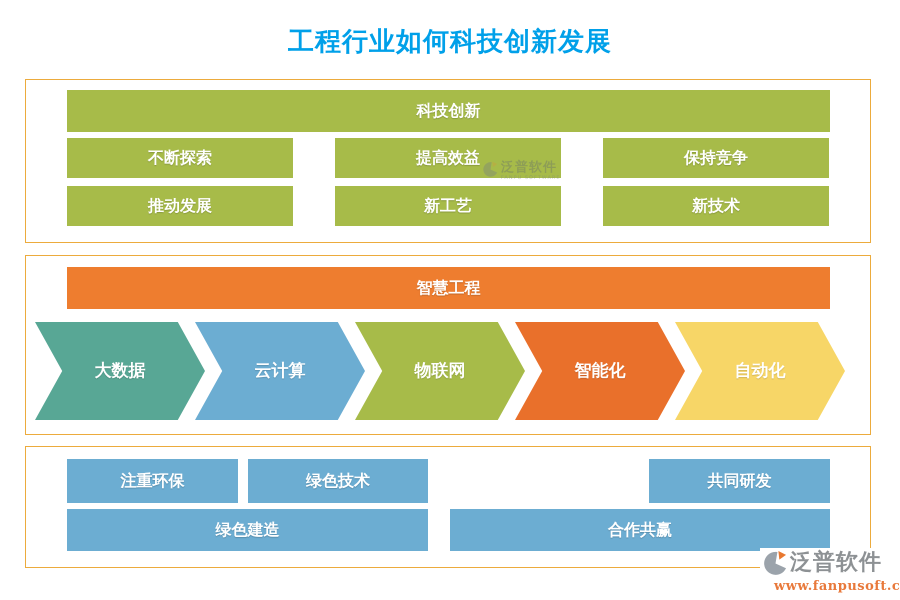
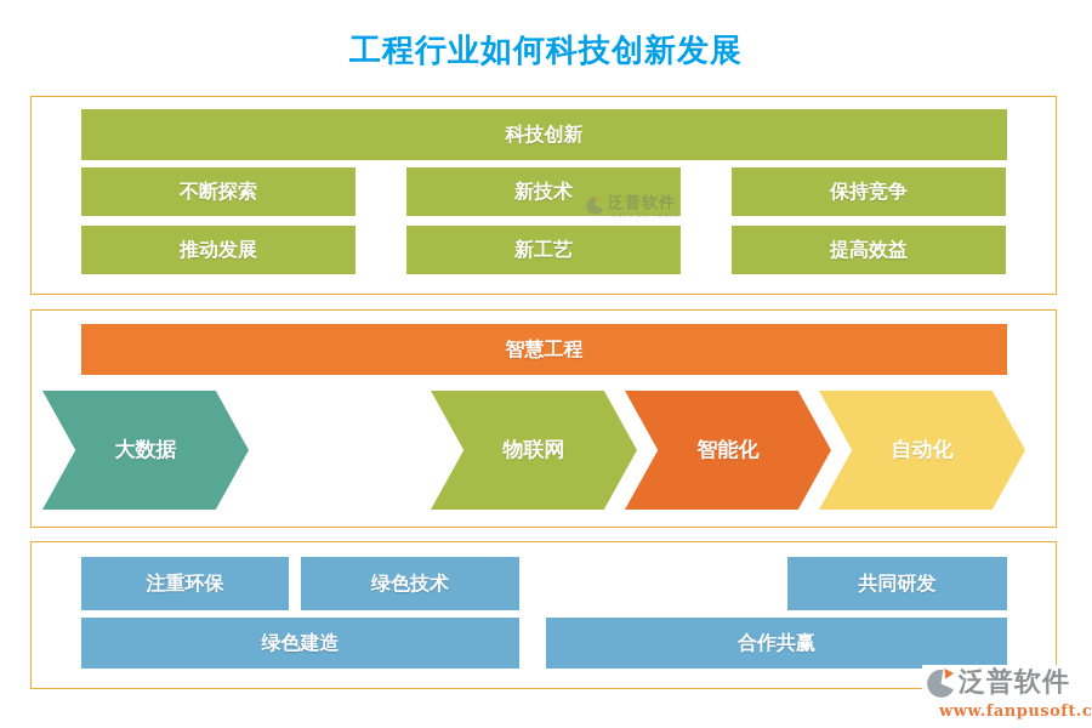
  工程行业如何科技创新发展
  科技创新
  不断探索
- 提高效益
+ 新技术
  保持竞争
  推动发展
  新工艺
- 新技术
+ 提高效益
  泛普软件
  智慧工程
  大数据
- 云计算
  物联网
  智能化
  自动化
  注重环保
  绿色技术
  共同研发
  绿色建造
  合作共赢
  泛普软件
  www.fanpusoft.c
